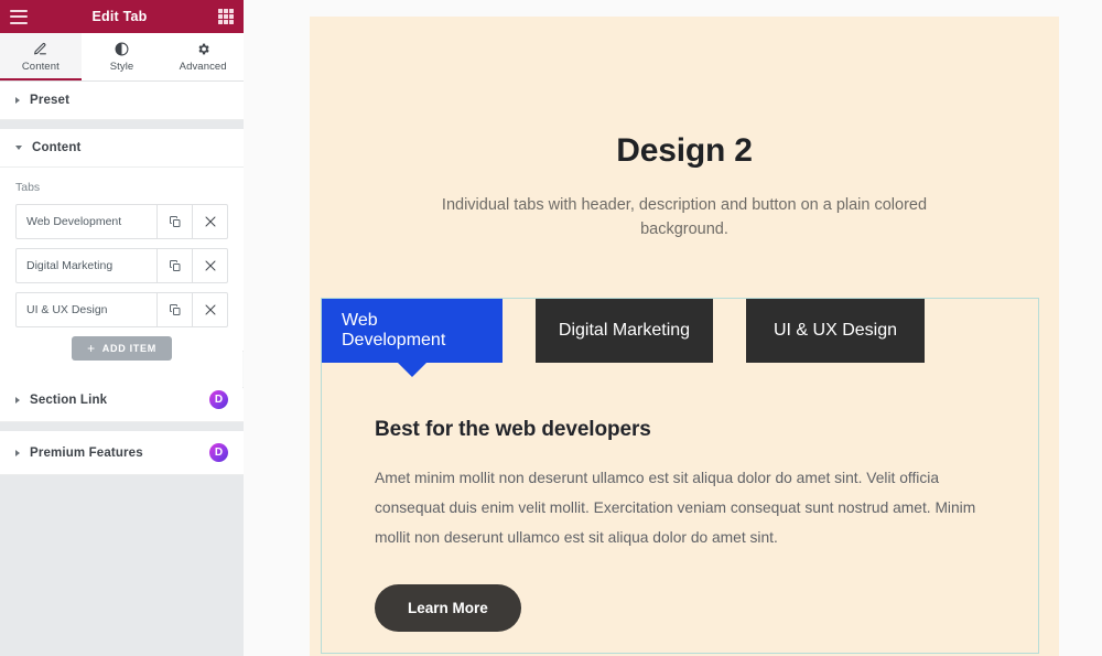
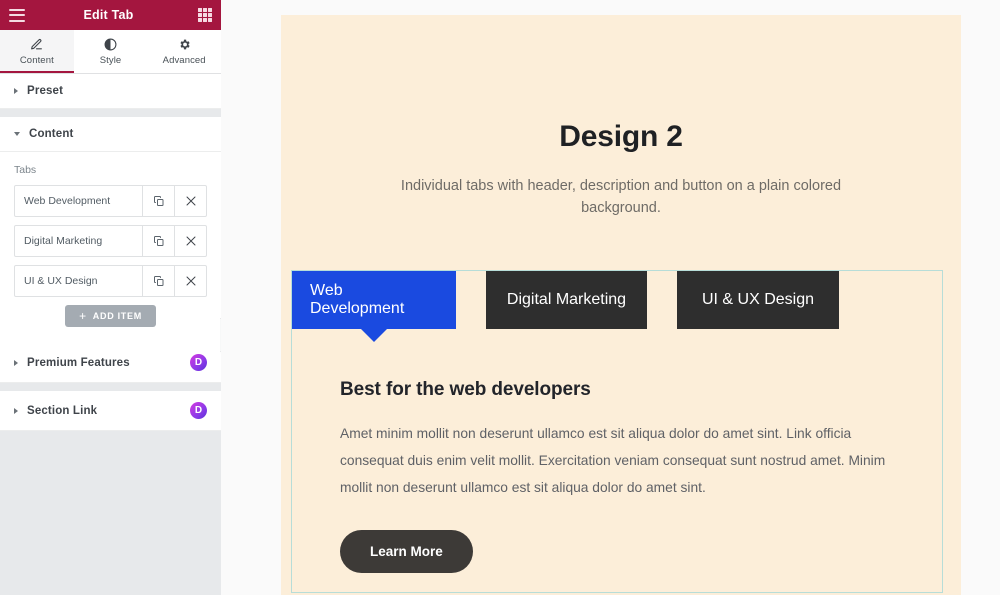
  Edit Tab
  Content
  Style
  Advanced
  Preset
  Content
  Tabs
  Web Development
  Digital Marketing
  UI & UX Design
  +
  ADD ITEM
- Section Link
+ Premium Features
  D
- Premium Features
+ Section Link
  D
  Design 2
  Individual tabs with header, description and button on a plain colored background.
  Web Development
  Digital Marketing
  UI & UX Design
  Best for the web developers
- Amet minim mollit non deserunt ullamco est sit aliqua dolor do amet sint. Velit officia consequat duis enim velit mollit. Exercitation veniam consequat sunt nostrud amet. Minim mollit non deserunt ullamco est sit aliqua dolor do amet sint.
+ Amet minim mollit non deserunt ullamco est sit aliqua dolor do amet sint. Link officia consequat duis enim velit mollit. Exercitation veniam consequat sunt nostrud amet. Minim mollit non deserunt ullamco est sit aliqua dolor do amet sint.
  Learn More
